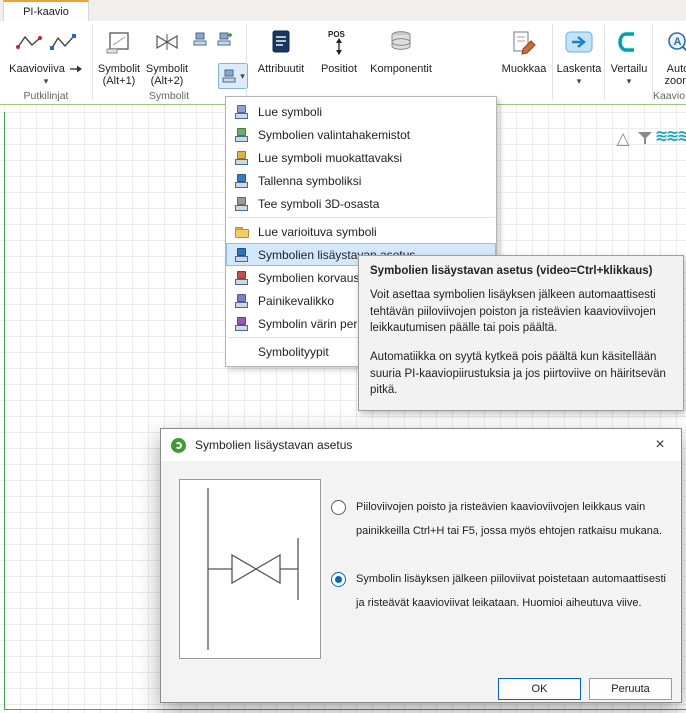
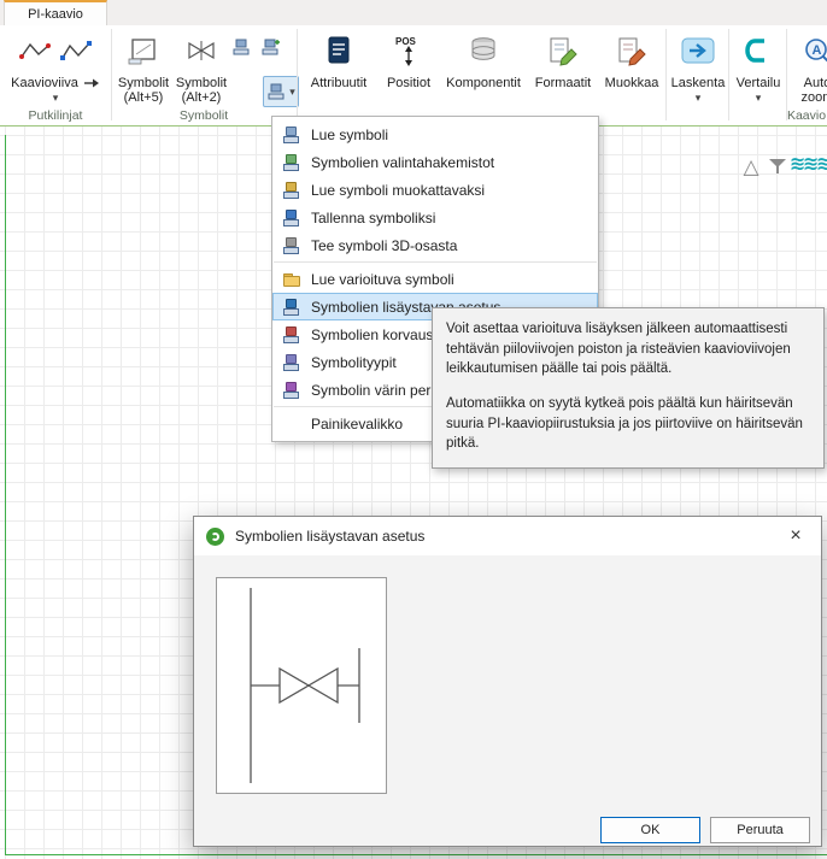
  PI-kaavio
  Kaavioviiva
  ▾
  Putkilinjat
  Symbolit
- (Alt+1)
+ (Alt+5)
  Symbolit
  (Alt+2)
  ▾
  Symbolit
  Attribuutit
  POS
  Positiot
  Komponentit
+ Formaatit
  Muokkaa
  Laskenta
  ▾
  Vertailu
  ▾
  A
  Aut
  zoo
  Kaavio
  △
  ≋
  ≋
  ≋
  Lue symboli
  Symbolien valintahakemistot
  Lue symboli muokattavaksi
  Tallenna symboliksi
  Tee symboli 3D-osasta
  Lue varioituva symboli
  Symbolien korvaus
- Painikevalikko
+ Symbolityypit
  Symbolin värin per
- Symbolityypit
+ Painikevalikko
- Symbolien lisäystavan asetus (video=Ctrl+klikkaus)
- Voit asettaa symbolien lisäyksen jälkeen automaattisesti tehtävän piiloviivojen poiston ja risteävien kaavioviivojen leikkautumisen päälle tai pois päältä.
+ Voit asettaa varioituva lisäyksen jälkeen automaattisesti tehtävän piiloviivojen poiston ja risteävien kaavioviivojen leikkautumisen päälle tai pois päältä.
- Automatiikka on syytä kytkeä pois päältä kun käsitellään suuria PI-kaaviopiirustuksia ja jos piirtoviive on häiritsevän pitkä.
+ Automatiikka on syytä kytkeä pois päältä kun häiritsevän suuria PI-kaaviopiirustuksia ja jos piirtoviive on häiritsevän pitkä.
  Symbolien lisäystavan asetus
  ×
- Piiloviivojen poisto ja risteävien kaavioviivojen leikkaus vain
- painikkeilla Ctrl+H tai F5, jossa myös ehtojen ratkaisu mukana.
- Symbolin lisäyksen jälkeen piiloviivat poistetaan automaattisesti
- ja risteävät kaavioviivat leikataan. Huomioi aiheutuva viive.
  OK
  Peruuta
